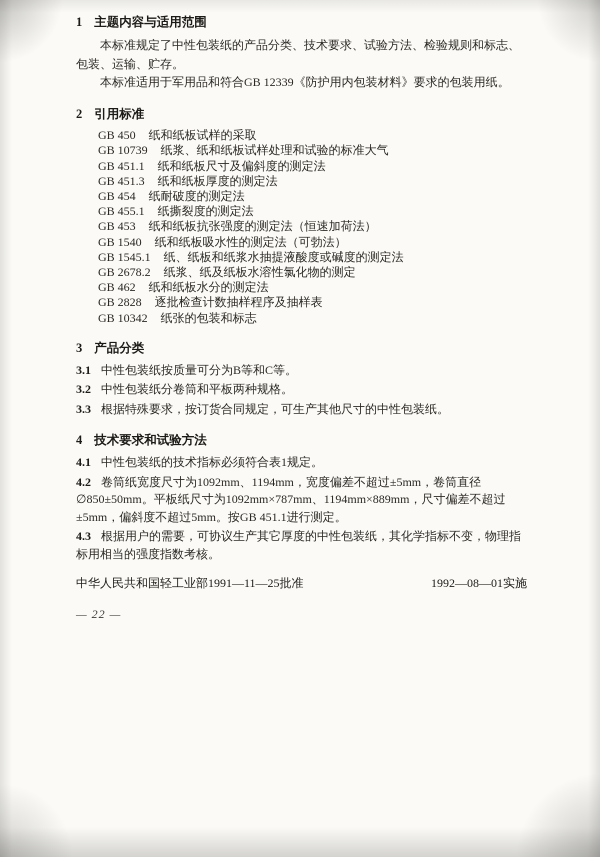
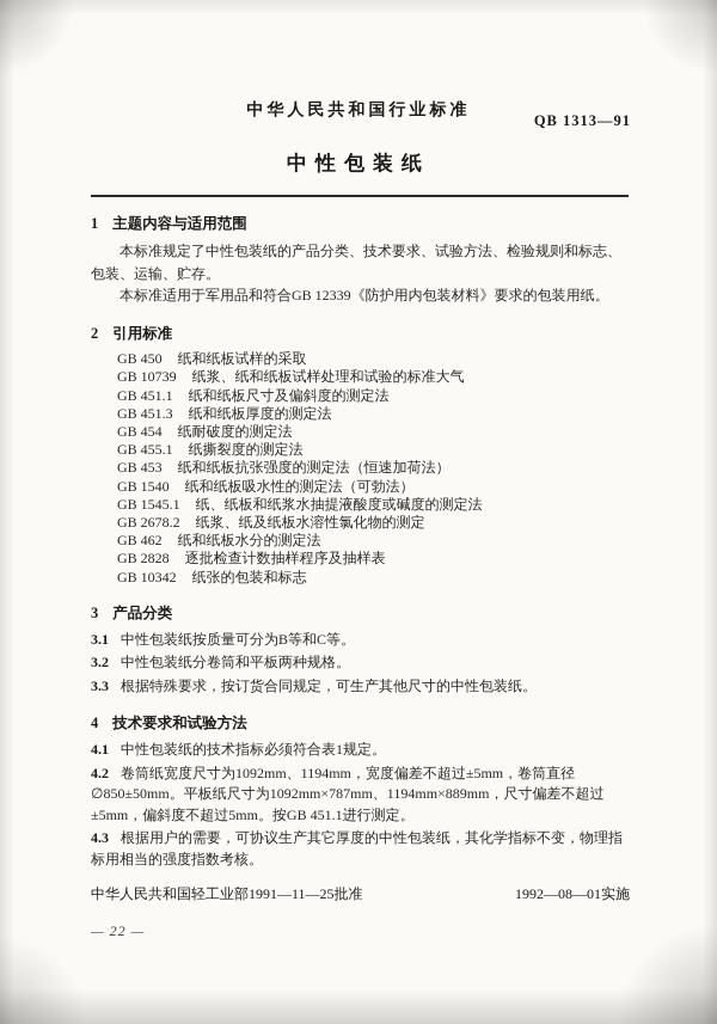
+ 中华人民共和国行业标准
+ QB 1313—91
+ 中性包装纸
